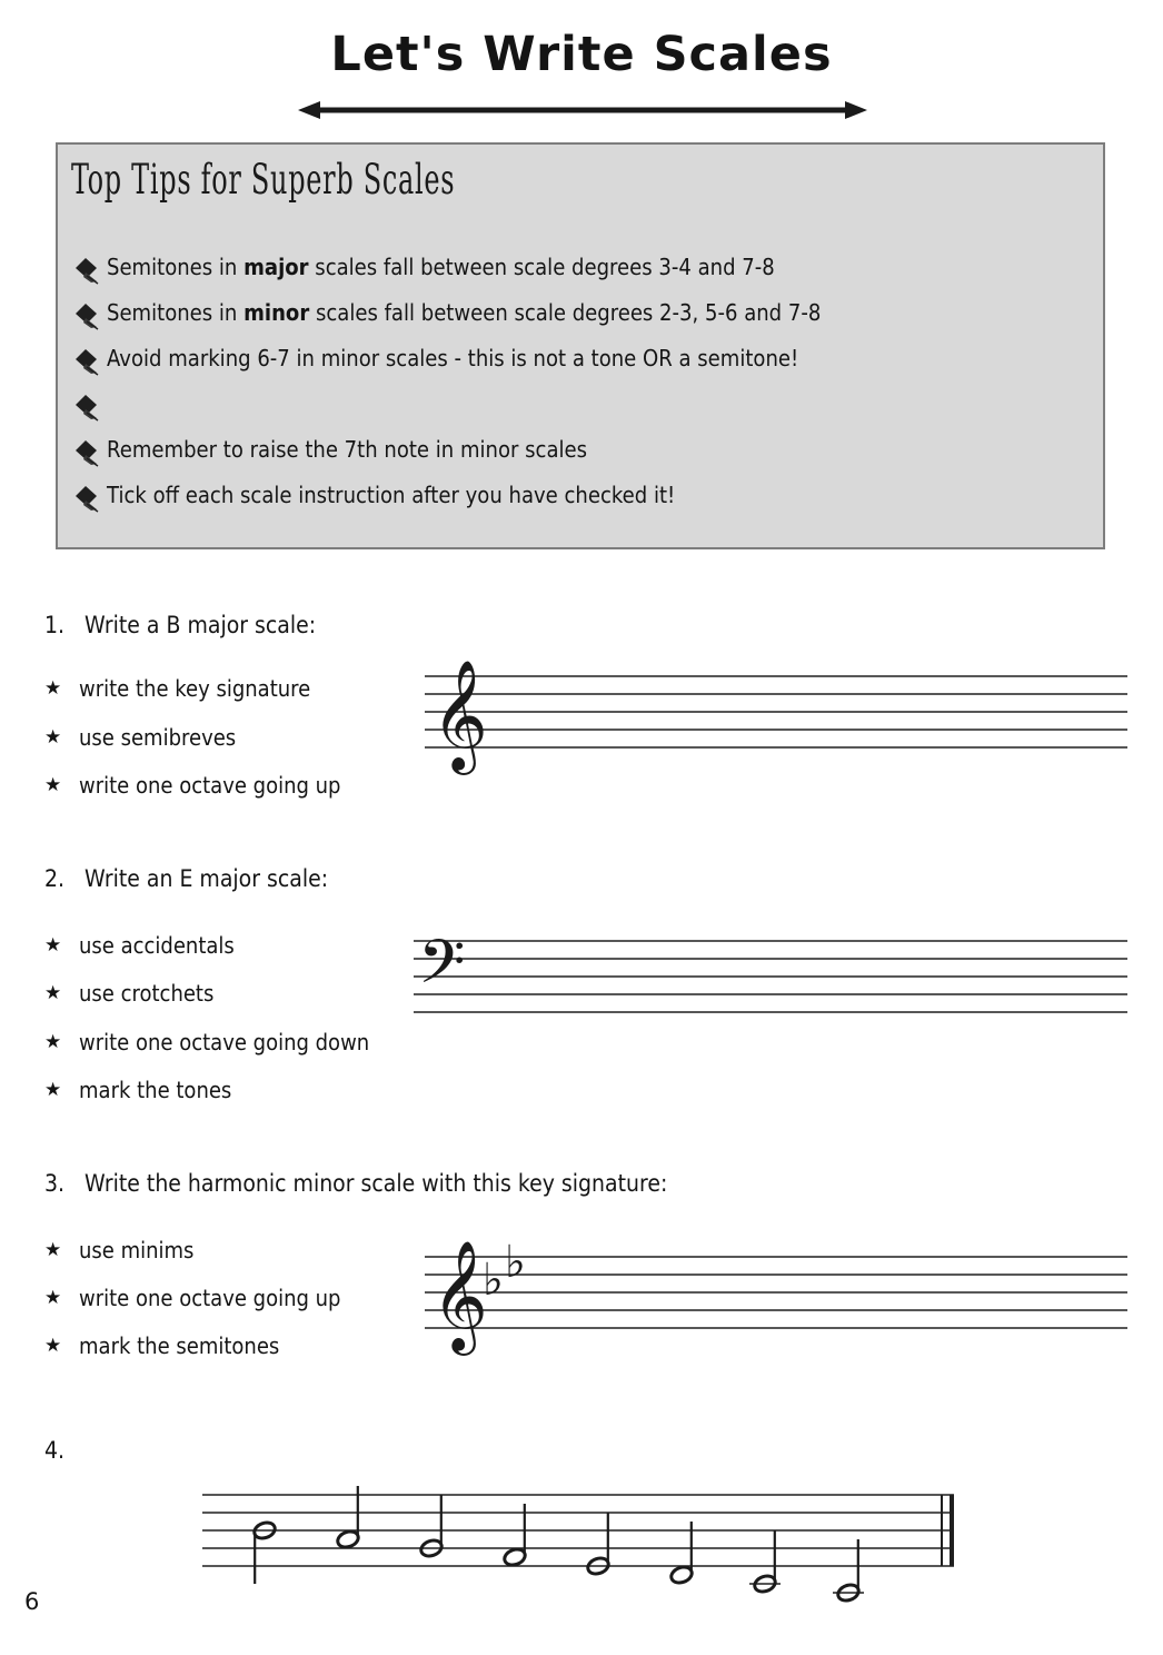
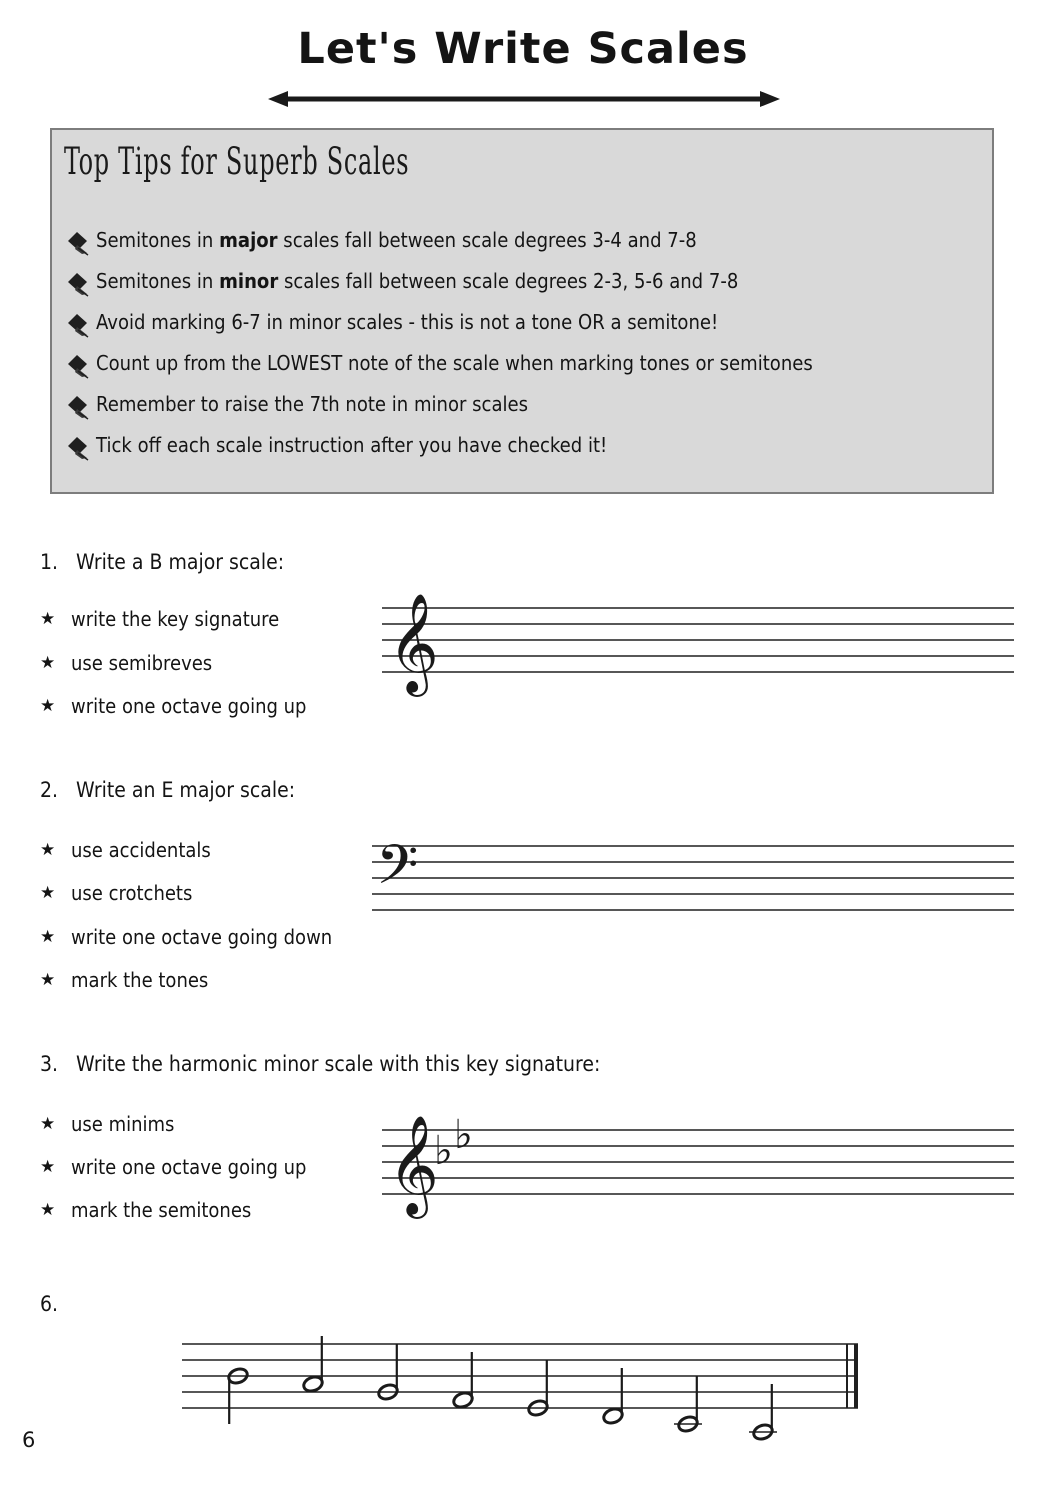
  Let's Write Scales
  Top Tips for Superb Scales
  Semitones in major scales fall between scale degrees 3-4 and 7-8
  Semitones in minor scales fall between scale degrees 2-3, 5-6 and 7-8
  Avoid marking 6-7 in minor scales - this is not a tone OR a semitone!
+ Count up from the LOWEST note of the scale when marking tones or semitones
  Remember to raise the 7th note in minor scales
  Tick off each scale instruction after you have checked it!
  1.
  Write a B major scale:
  ★
  write the key signature
  ★
  use semibreves
  ★
  write one octave going up
  𝄞
  2.
  Write an E major scale:
  ★
  use accidentals
  ★
  use crotchets
  ★
  write one octave going down
  ★
  mark the tones
  𝄢
  3.
  Write the harmonic minor scale with this key signature:
  ★
  use minims
  ★
  write one octave going up
  ★
  mark the semitones
  𝄞
  ♭
  ♭
- 4.
+ 6.
  6
